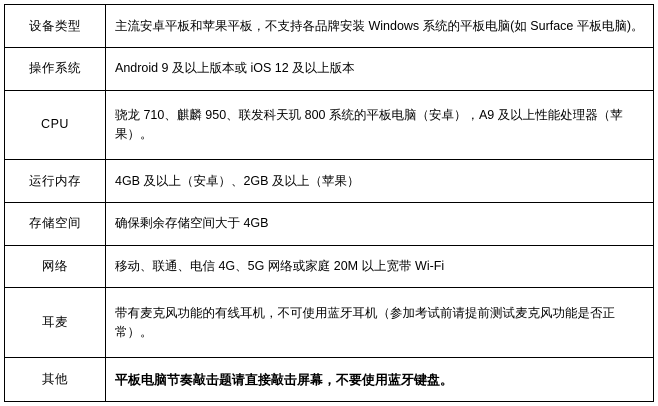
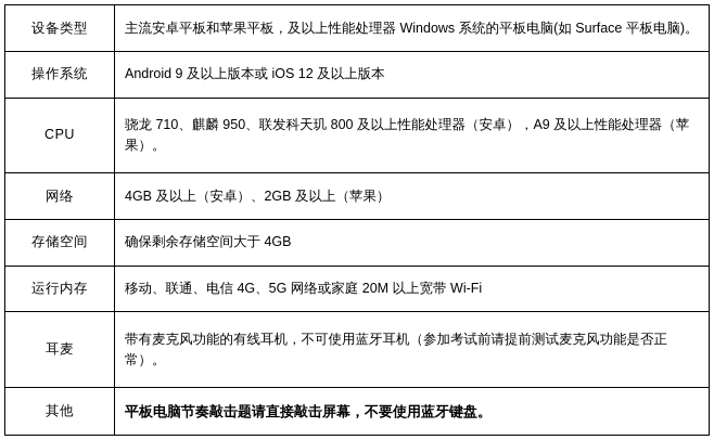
- 设备类型	主流安卓平板和苹果平板，不支持各品牌安装 Windows 系统的平板电脑(如 Surface 平板电脑)。
+ 设备类型	主流安卓平板和苹果平板，及以上性能处理器 Windows 系统的平板电脑(如 Surface 平板电脑)。
  操作系统	Android 9 及以上版本或 iOS 12 及以上版本
- CPU	骁龙 710、麒麟 950、联发科天玑 800 系统的平板电脑（安卓），A9 及以上性能处理器（苹果）。
+ CPU	骁龙 710、麒麟 950、联发科天玑 800 及以上性能处理器（安卓），A9 及以上性能处理器（苹果）。
- 运行内存	4GB 及以上（安卓）、2GB 及以上（苹果）
+ 网络	4GB 及以上（安卓）、2GB 及以上（苹果）
  存储空间	确保剩余存储空间大于 4GB
- 网络	移动、联通、电信 4G、5G 网络或家庭 20M 以上宽带 Wi-Fi
+ 运行内存	移动、联通、电信 4G、5G 网络或家庭 20M 以上宽带 Wi-Fi
  耳麦	带有麦克风功能的有线耳机，不可使用蓝牙耳机（参加考试前请提前测试麦克风功能是否正常）。
  其他	平板电脑节奏敲击题请直接敲击屏幕，不要使用蓝牙键盘。
